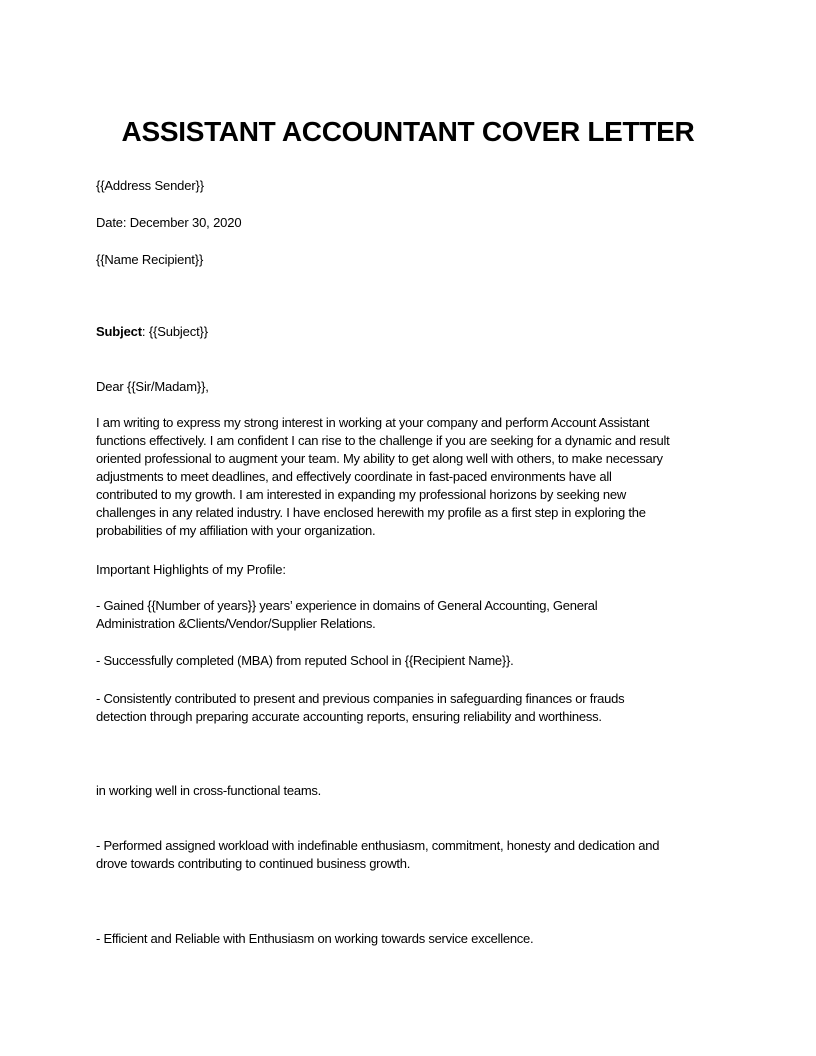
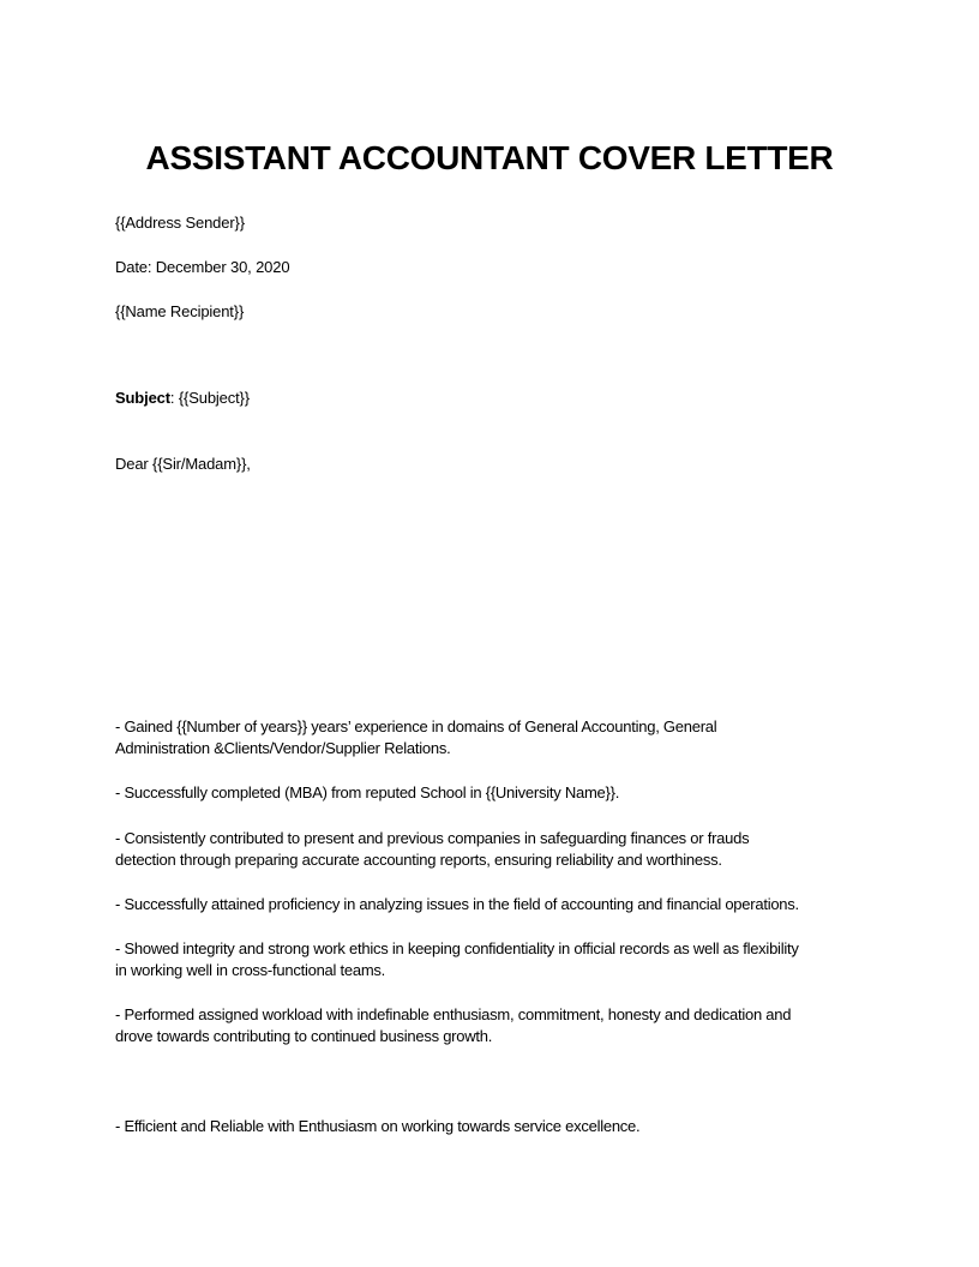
  ASSISTANT ACCOUNTANT COVER LETTER
  {{Address Sender}}
  Date: December 30, 2020
  {{Name Recipient}}
  Subject: {{Subject}}
  Dear {{Sir/Madam}},
- I am writing to express my strong interest in working at your company and perform Account Assistant
- functions effectively. I am confident I can rise to the challenge if you are seeking for a dynamic and result
- oriented professional to augment your team. My ability to get along well with others, to make necessary
- adjustments to meet deadlines, and effectively coordinate in fast-paced environments have all
- contributed to my growth. I am interested in expanding my professional horizons by seeking new
- challenges in any related industry. I have enclosed herewith my profile as a first step in exploring the
- probabilities of my affiliation with your organization.
- Important Highlights of my Profile:
  - Gained {{Number of years}} years’ experience in domains of General Accounting, General
  Administration &Clients/Vendor/Supplier Relations.
- - Successfully completed (MBA) from reputed School in {{Recipient Name}}.
+ - Successfully completed (MBA) from reputed School in {{University Name}}.
  - Consistently contributed to present and previous companies in safeguarding finances or frauds
  detection through preparing accurate accounting reports, ensuring reliability and worthiness.
+ - Successfully attained proficiency in analyzing issues in the field of accounting and financial operations.
+ - Showed integrity and strong work ethics in keeping confidentiality in official records as well as flexibility
  in working well in cross-functional teams.
  - Performed assigned workload with indefinable enthusiasm, commitment, honesty and dedication and
  drove towards contributing to continued business growth.
  - Efficient and Reliable with Enthusiasm on working towards service excellence.
